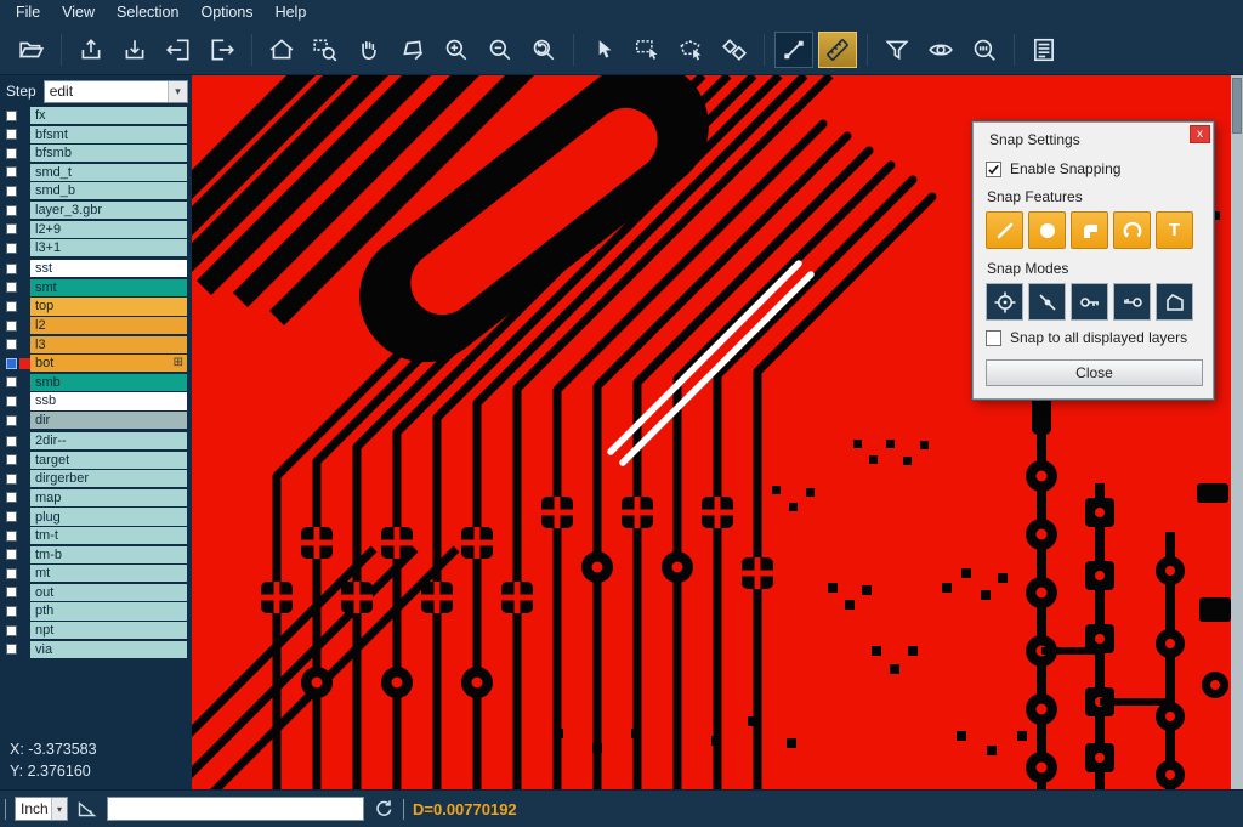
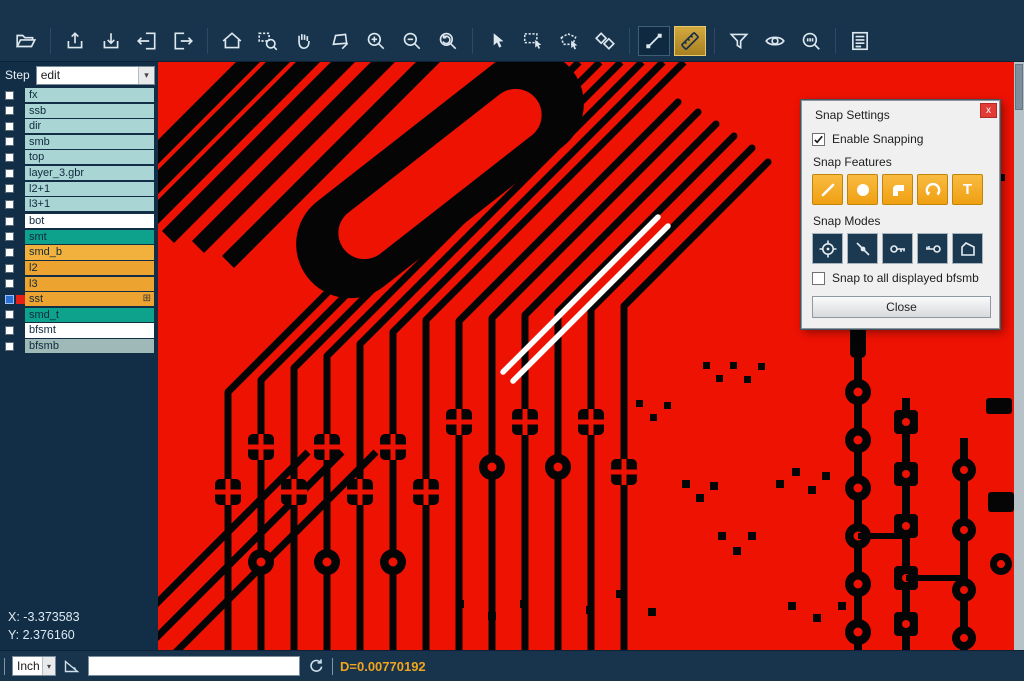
- File
- View
- Selection
- Options
- Help
  Step
  edit
  ▾
  fx
- bfsmt
+ ssb
- bfsmb
+ dir
- smd_t
+ smb
- smd_b
+ top
  layer_3.gbr
- l2+9
+ l2+1
  l3+1
- sst
+ bot
  smt
- top
+ smd_b
  l2
  l3
- bot
+ sst
  ⊞
- smb
+ smd_t
- ssb
+ bfsmt
- dir
+ bfsmb
- 2dir--
- target
- dirgerber
- map
- plug
- tm-t
- tm-b
- mt
- out
- pth
- npt
- via
  X: -3.373583
  Y: 2.376160
  Snap Settings
  x
  Enable Snapping
  Snap Features
  T
  Snap Modes
- Snap to all displayed layers
+ Snap to all displayed bfsmb
  Close
  Inch
  ▾
  D=0.00770192
